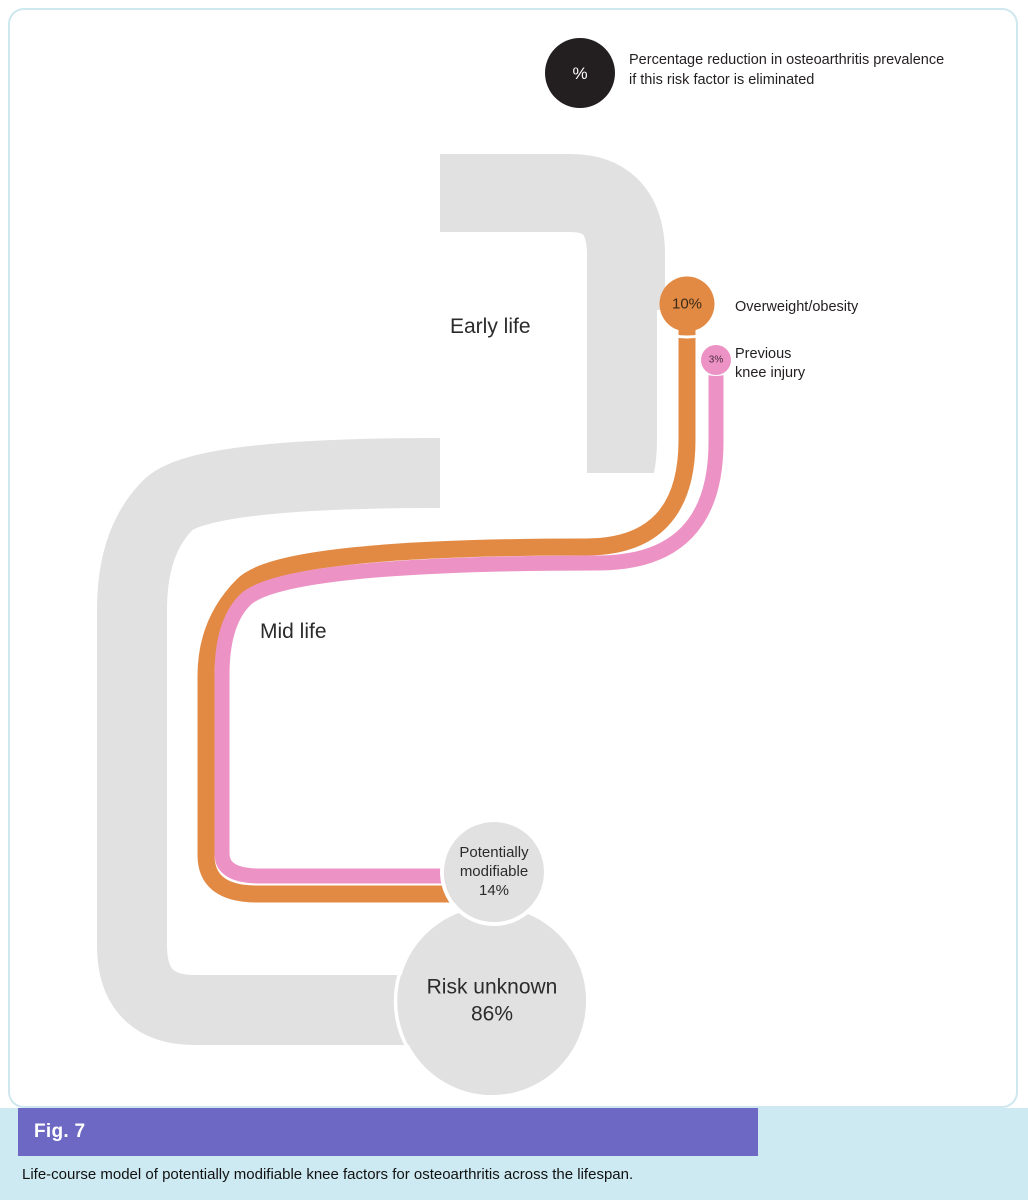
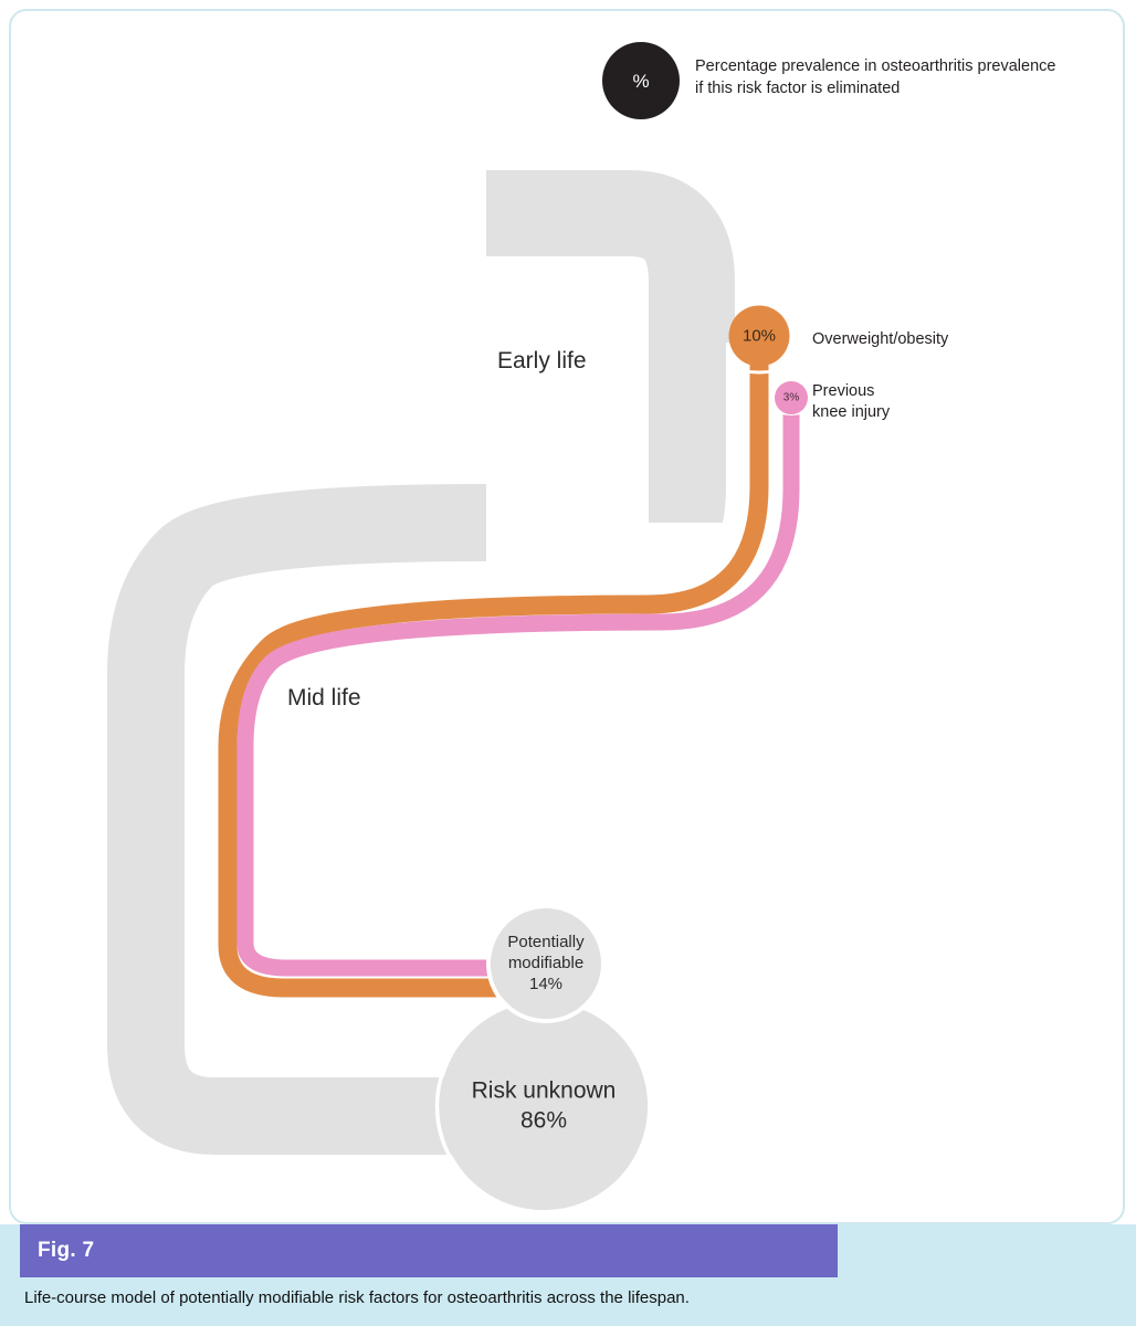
  %
- Percentage reduction in osteoarthritis prevalence
+ Percentage prevalence in osteoarthritis prevalence
  if this risk factor is eliminated
  Early life
  Mid life
  Overweight/obesity
  Previous
  knee injury
  10%
  3%
  Potentially
  modifiable
  14%
  Risk unknown
  86%
  Fig. 7
- Life-course model of potentially modifiable knee factors for osteoarthritis across the lifespan.
+ Life-course model of potentially modifiable risk factors for osteoarthritis across the lifespan.
